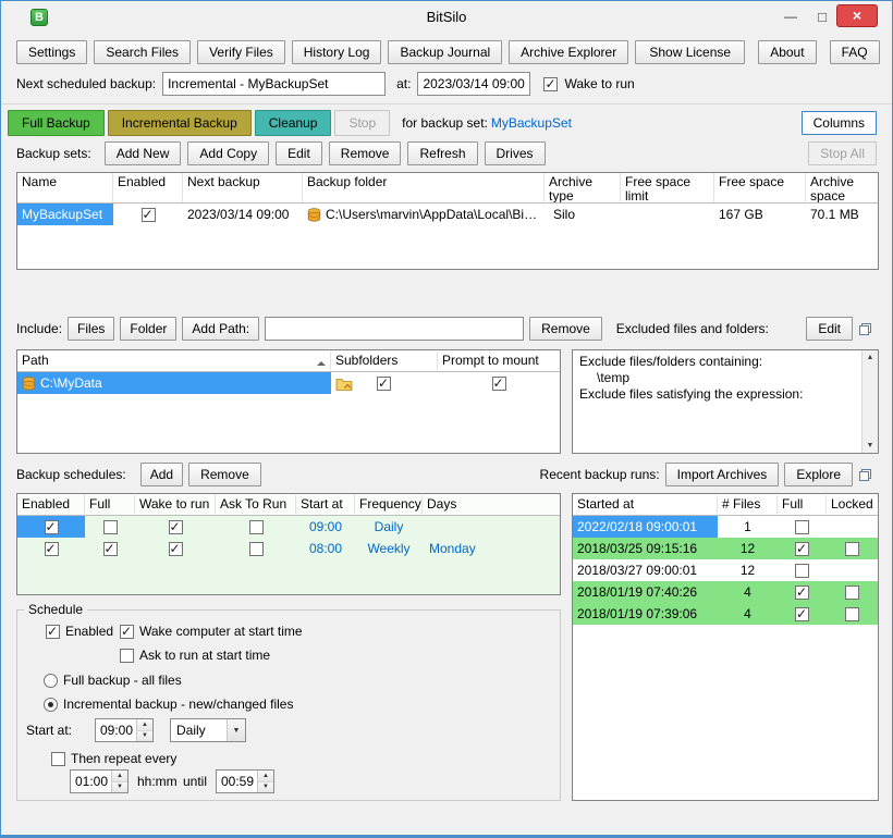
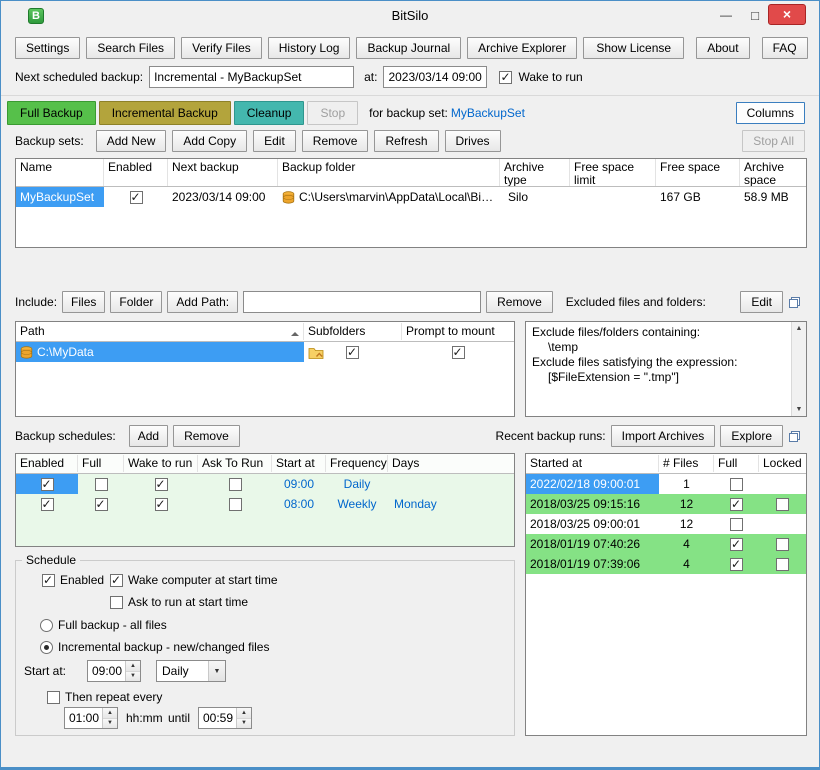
  B
  BitSilo
  —
  □
  ×
  Settings
  Search Files
  Verify Files
  History Log
  Backup Journal
  Archive Explorer
  Show License
  About
  FAQ
  Next scheduled backup:
  Incremental - MyBackupSet
  at:
  2023/03/14 09:00
  Wake to run
  Full Backup
  Incremental Backup
  Cleanup
  Stop
  for backup set:
  MyBackupSet
  Columns
  Backup sets:
  Add New
  Add Copy
  Edit
  Remove
  Refresh
  Drives
  Stop All
  Name
  Enabled
  Next backup
  Backup folder
  Archive type
  Free space limit
  Free space
  Archive space
  MyBackupSet
  2023/03/14 09:00
  C:\Users\marvin\AppData\Local\BitSi
  Silo
  167 GB
- 70.1 MB
+ 58.9 MB
  Include:
  Files
  Folder
  Add Path:
  Remove
  Excluded files and folders:
  Edit
  Path
  Subfolders
  Prompt to mount
  C:\MyData
  Exclude files/folders containing:
  \temp
  Exclude files satisfying the expression:
+ [$FileExtension = ".tmp"]
  Backup schedules:
  Add
  Remove
  Recent backup runs:
  Import Archives
  Explore
  Enabled
  Full
  Wake to run
  Ask To Run
  Start at
  Frequency
  Days
  09:00
  Daily
  08:00
  Weekly
  Monday
  Schedule
  Enabled
  Wake computer at start time
  Ask to run at start time
  Full backup - all files
  Incremental backup - new/changed files
  Start at:
  09:00
  Daily
  Then repeat every
  01:00
  hh:mm
  until
  00:59
  Started at
  # Files
  Full
  Locked
  2022/02/18 09:00:01
  1
  2018/03/25 09:15:16
  12
- 2018/03/27 09:00:01
+ 2018/03/25 09:00:01
  12
  2018/01/19 07:40:26
  4
  2018/01/19 07:39:06
  4
